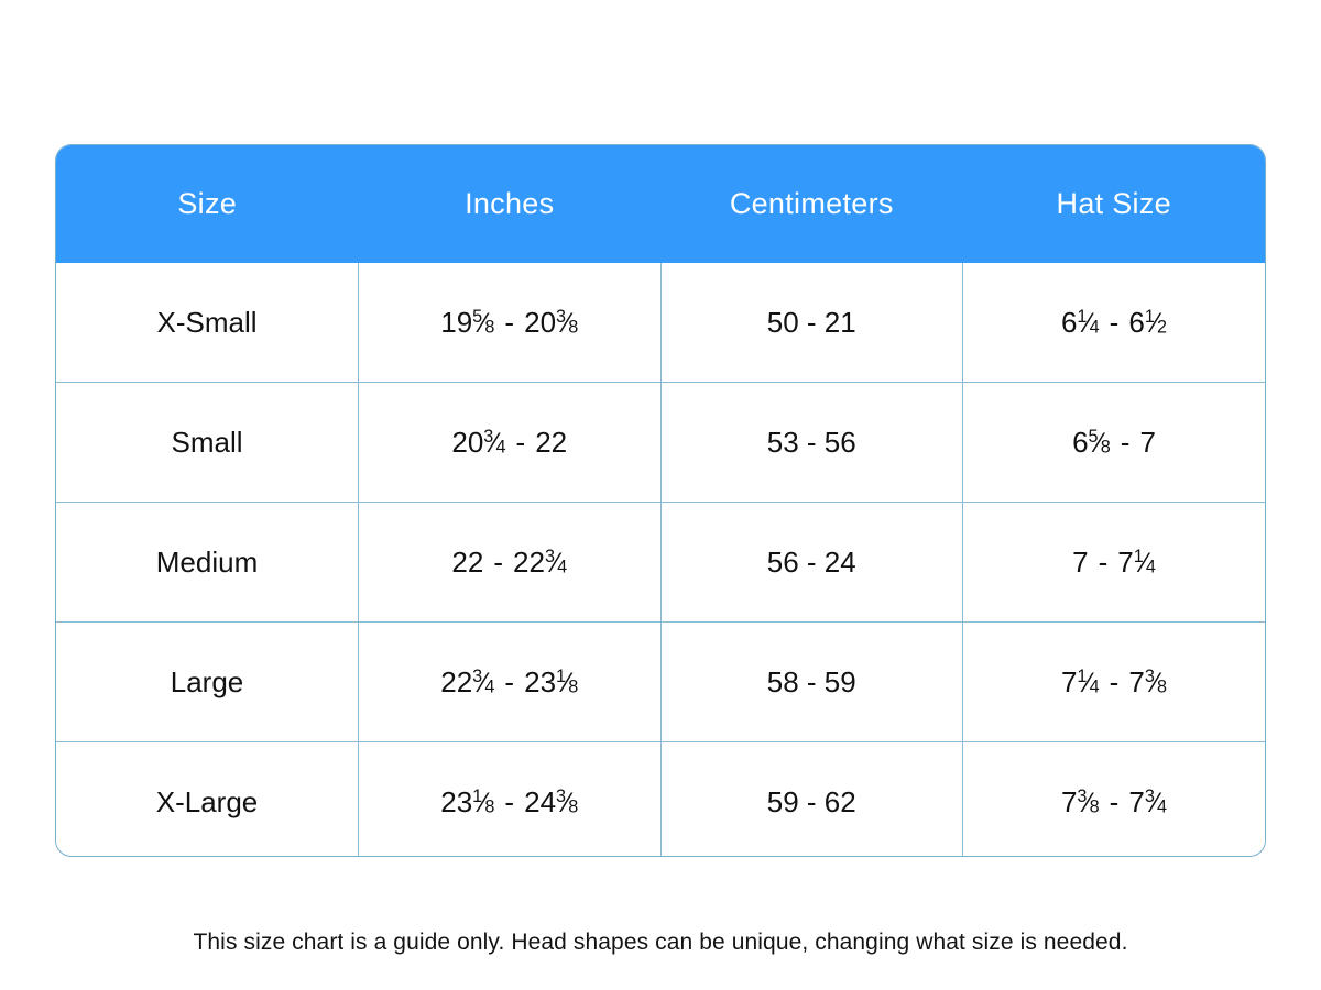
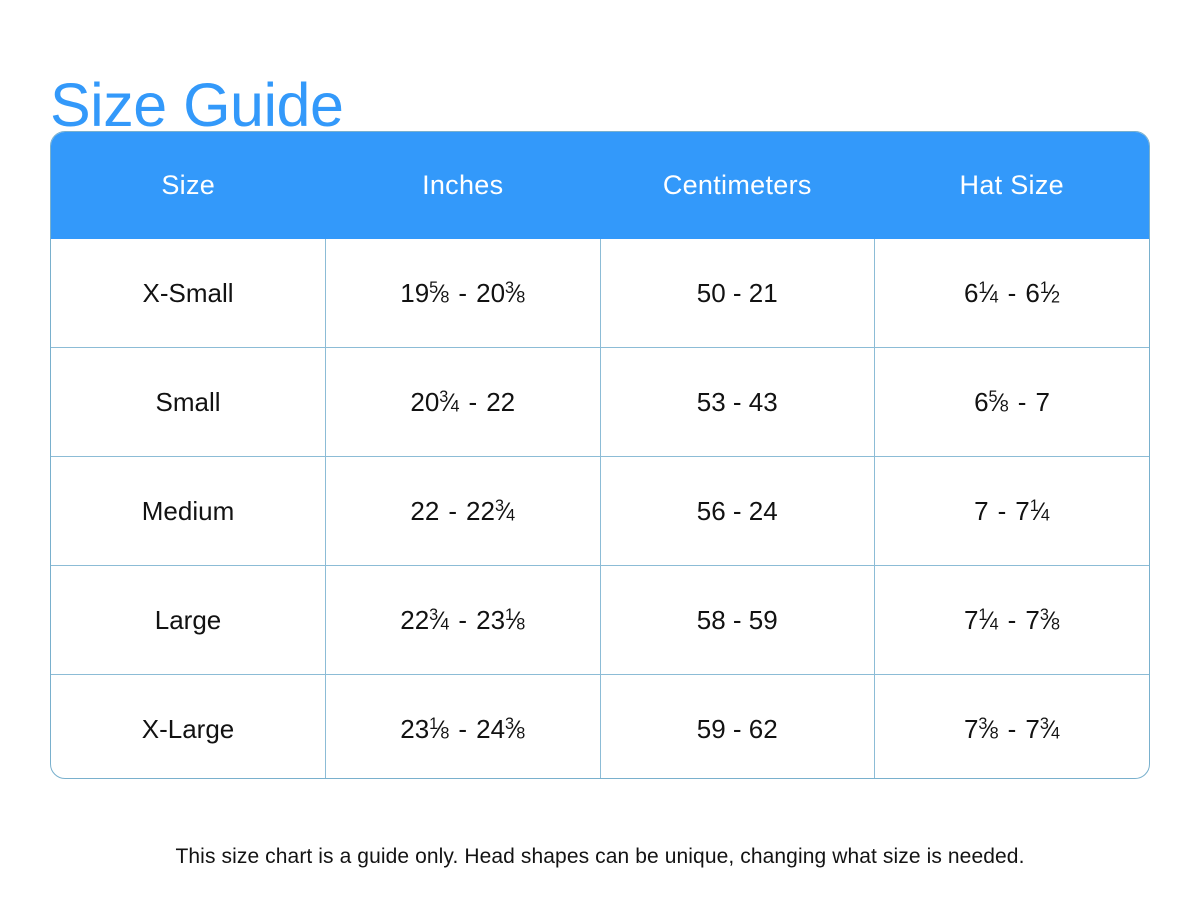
+ Size Guide
  Size	Inches	Centimeters	Hat Size
  X-Small	195⁄8 - 203⁄8	50 - 21	61⁄4 - 61⁄2
- Small	203⁄4 - 22	53 - 56	65⁄8 - 7
+ Small	203⁄4 - 22	53 - 43	65⁄8 - 7
  Medium	22 - 223⁄4	56 - 24	7 - 71⁄4
  Large	223⁄4 - 231⁄8	58 - 59	71⁄4 - 73⁄8
  X-Large	231⁄8 - 243⁄8	59 - 62	73⁄8 - 73⁄4
  This size chart is a guide only. Head shapes can be unique, changing what size is needed.
